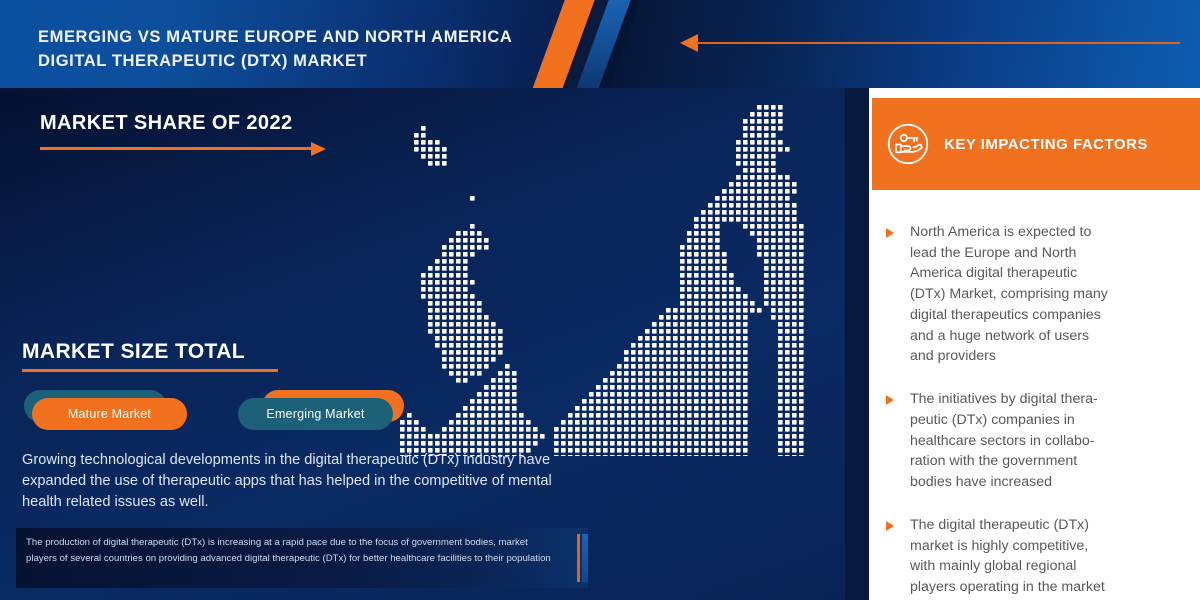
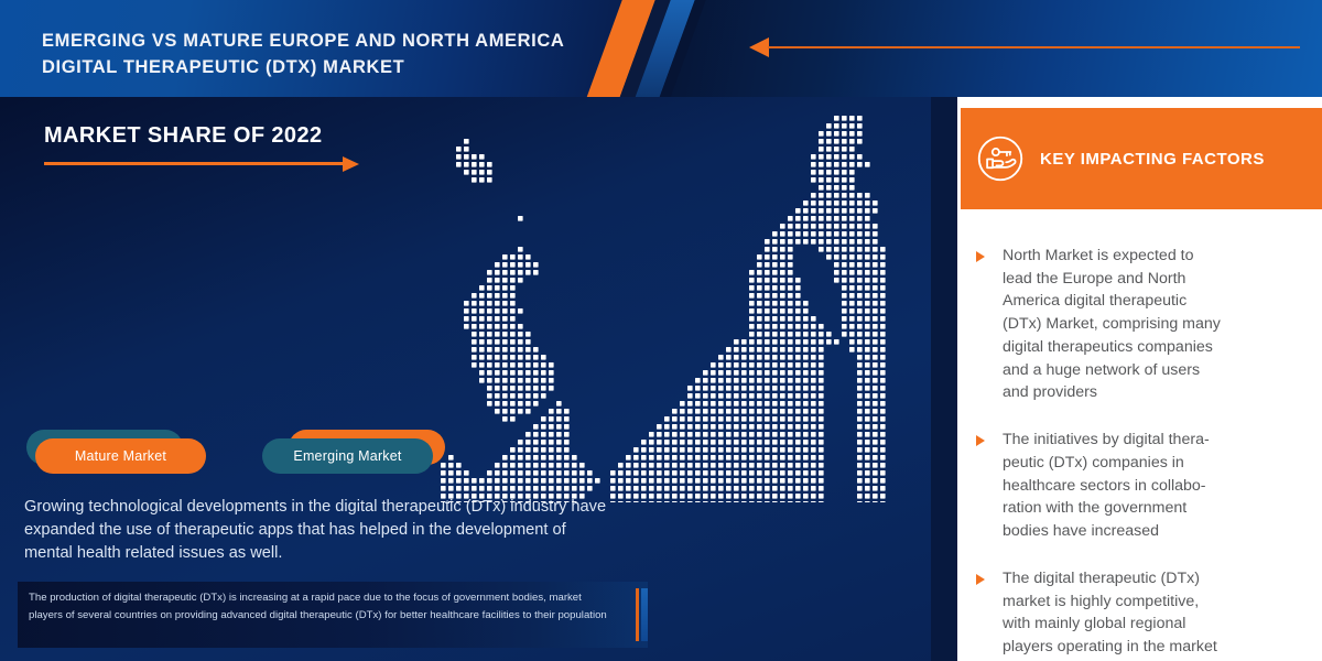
  EMERGING VS MATURE EUROPE AND NORTH AMERICA DIGITAL THERAPEUTIC (DTX) MARKET
  MARKET SHARE OF 2022
- MARKET SIZE TOTAL
  Mature Market
  Emerging Market
- Growing technological developments in the digital therapeutic (DTx) industry have expanded the use of therapeutic apps that has helped in the competitive of mental health related issues as well.
+ Growing technological developments in the digital therapeutic (DTx) industry have expanded the use of therapeutic apps that has helped in the development of mental health related issues as well.
  The production of digital therapeutic (DTx) is increasing at a rapid pace due to the focus of government bodies, market players of several countries on providing advanced digital therapeutic (DTx) for better healthcare facilities to their population
  KEY IMPACTING FACTORS
- North America is expected to
+ North Market is expected to
  lead the Europe and North
  America digital therapeutic
  (DTx) Market, comprising many
  digital therapeutics companies
  and a huge network of users
  and providers
  The initiatives by digital thera-
  peutic (DTx) companies in
  healthcare sectors in collabo-
  ration with the government
  bodies have increased
  The digital therapeutic (DTx)
  market is highly competitive,
  with mainly global regional
  players operating in the market
